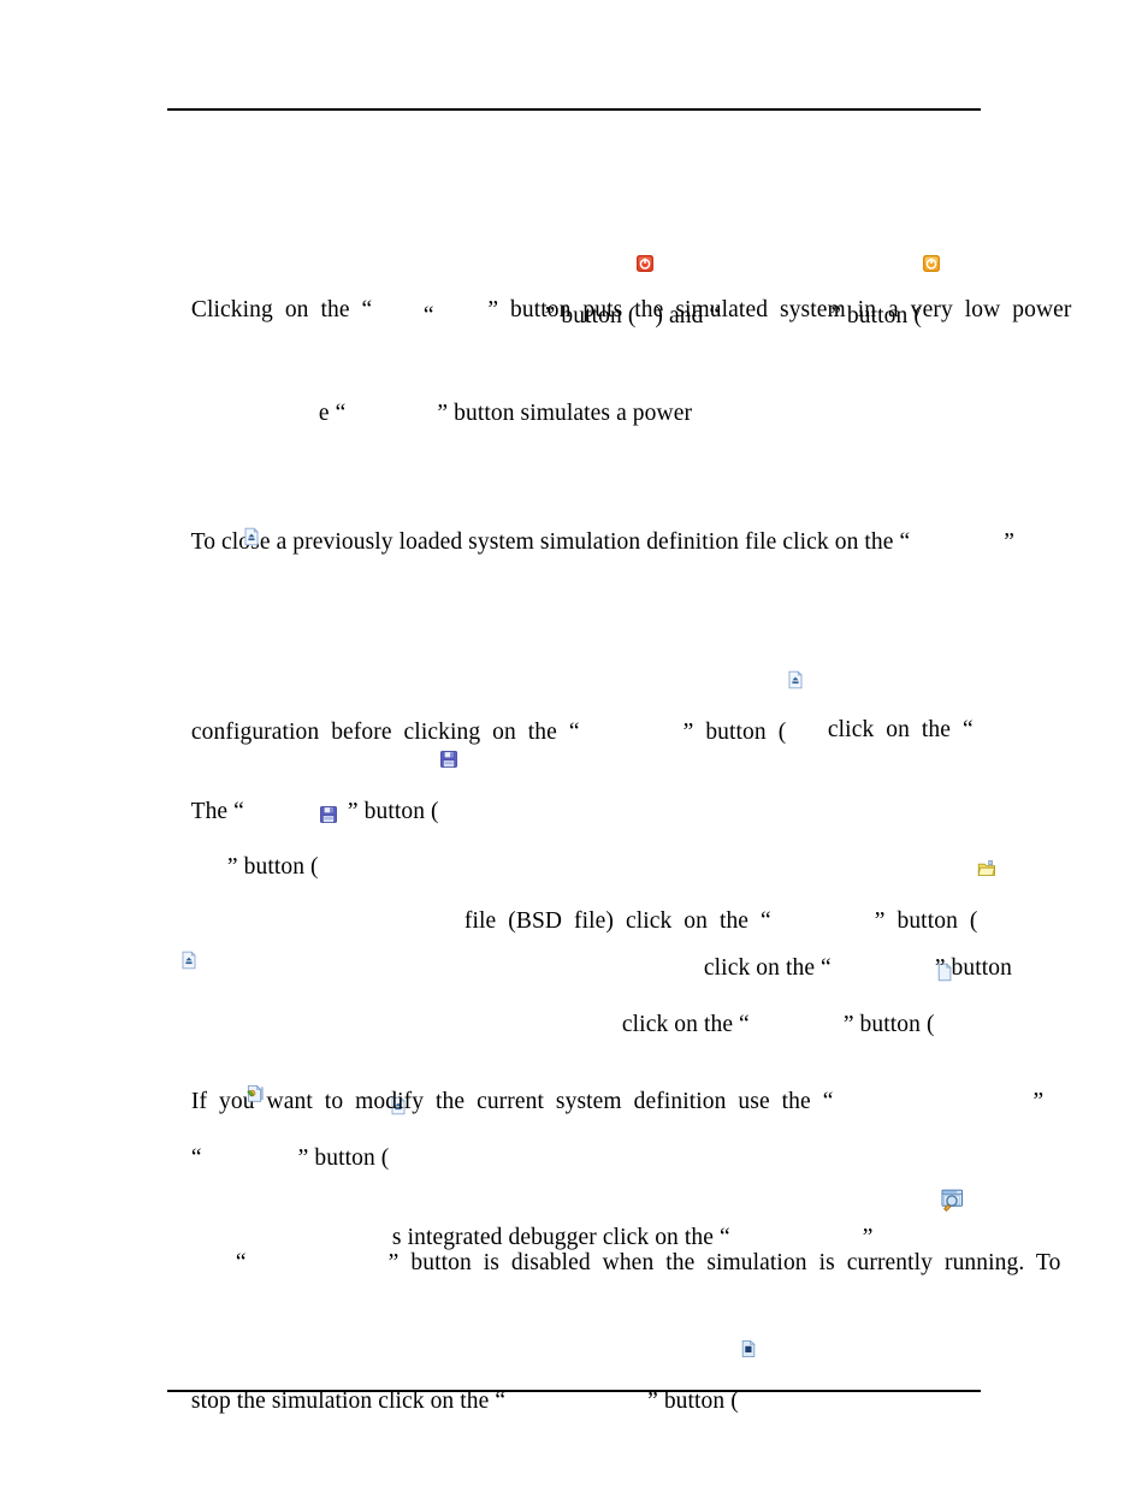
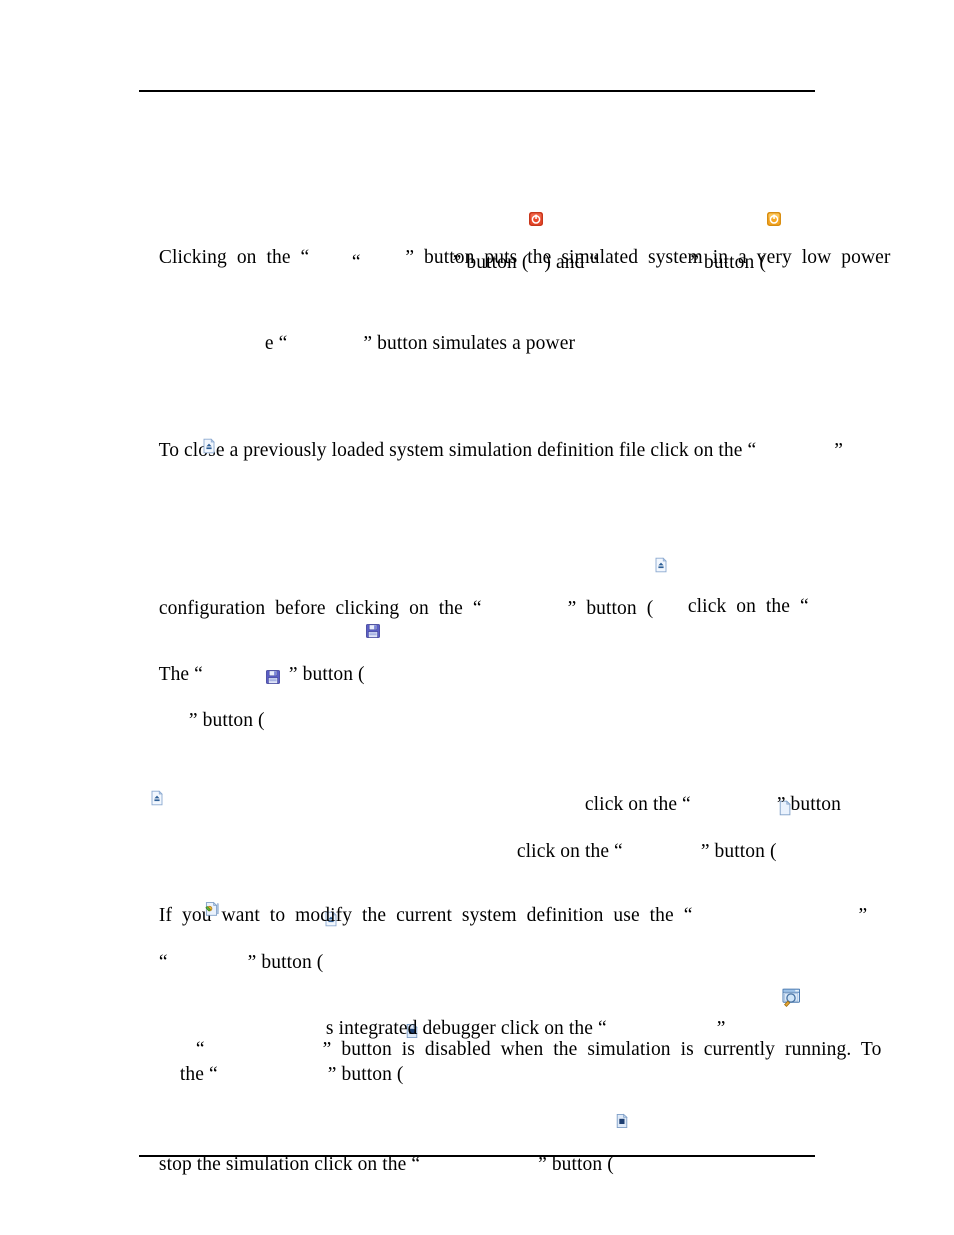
  “ ” button ( ) and “ ” button (
  Clicking on the “ ” button puts the simulated system in a very low power
  e “ ” button simulates a power
  To cloe a previously loaded system simulation definition file click on the “ ”
  configuration before clicking on the “ ” button (
  The “ ” button (
  click on the “
  ” button (
- file (BSD file) click on the “ ” button (
  click on the “ ” button (
  click on the “ ” button
  “ ” button (
  If yo want to modify the current system definition use the “ ”
+ the “ ” button (
  s integrated debugger click on the “ ”
  “ ” button is disabled when the simulation is currently running. To
  stop the simulation click on the “ ” button (
